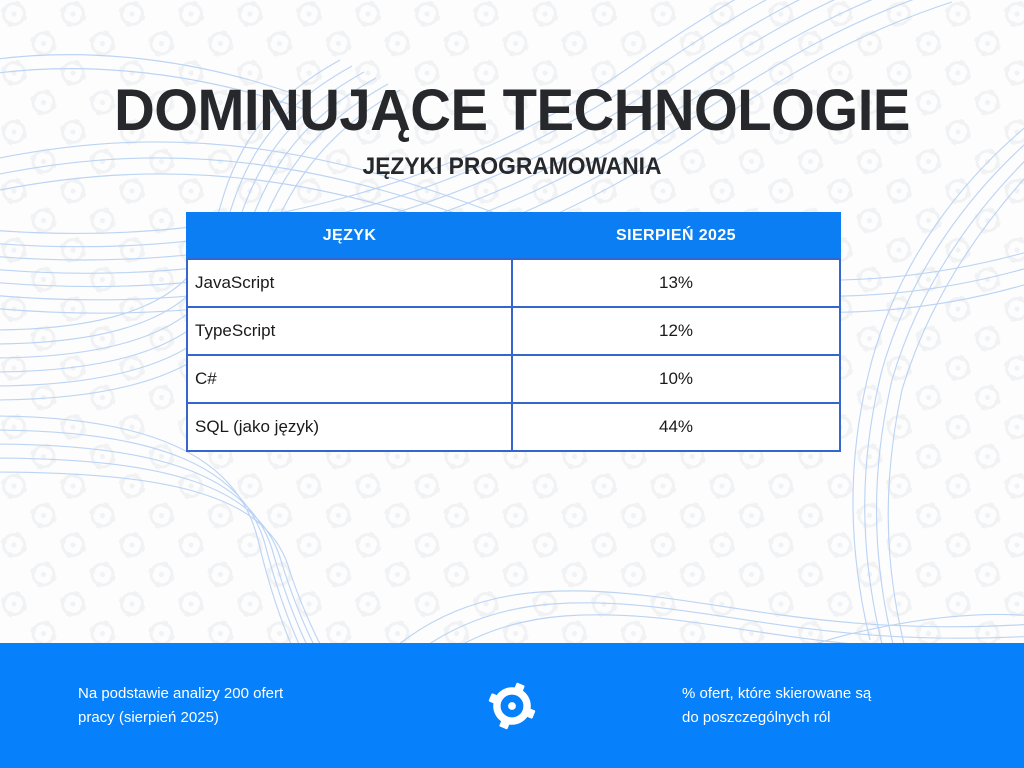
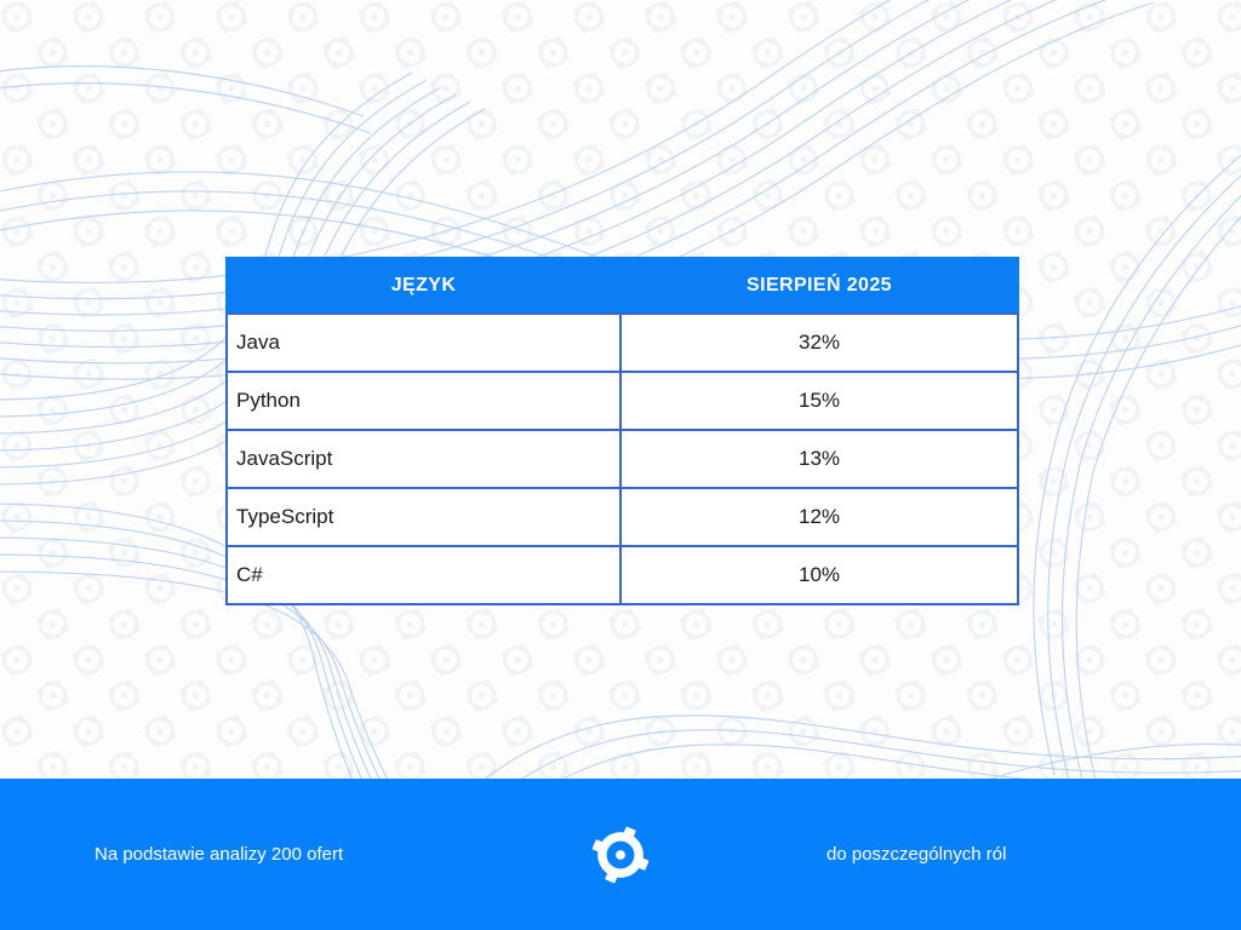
- DOMINUJĄCE TECHNOLOGIE
- JĘZYKI PROGRAMOWANIA
  JĘZYK	SIERPIEŃ 2025
+ Java	32%
+ Python	15%
  JavaScript	13%
  TypeScript	12%
  C#	10%
- SQL (jako język)	44%
  Na podstawie analizy 200 ofert
- pracy (sierpień 2025)
- % ofert, które skierowane są
  do poszczególnych ról
